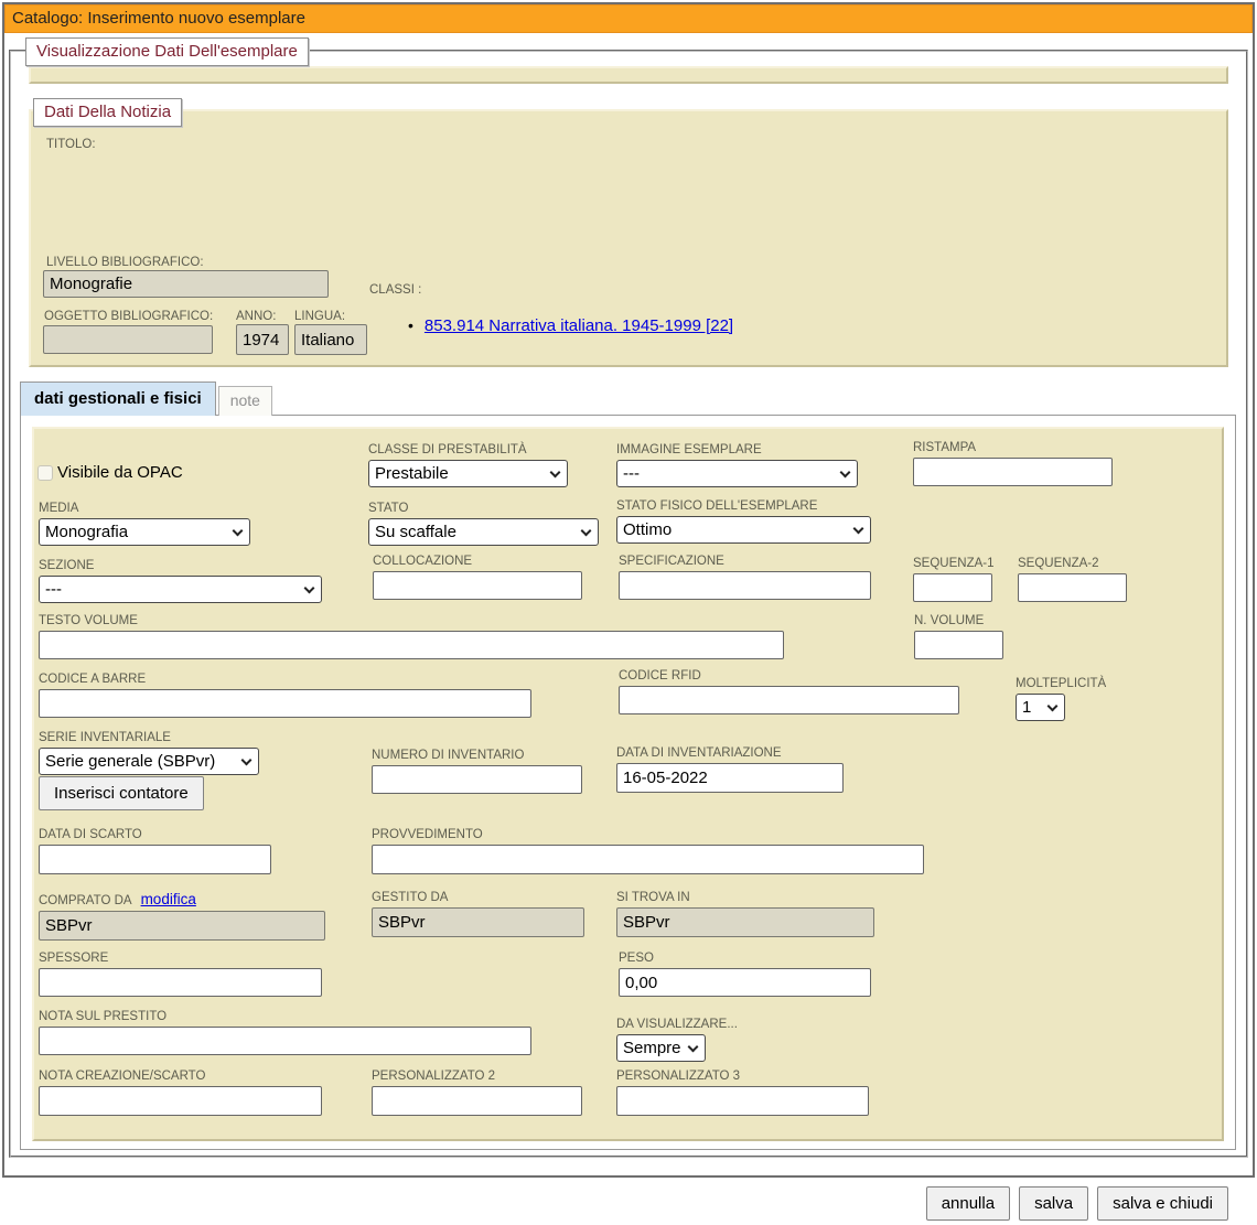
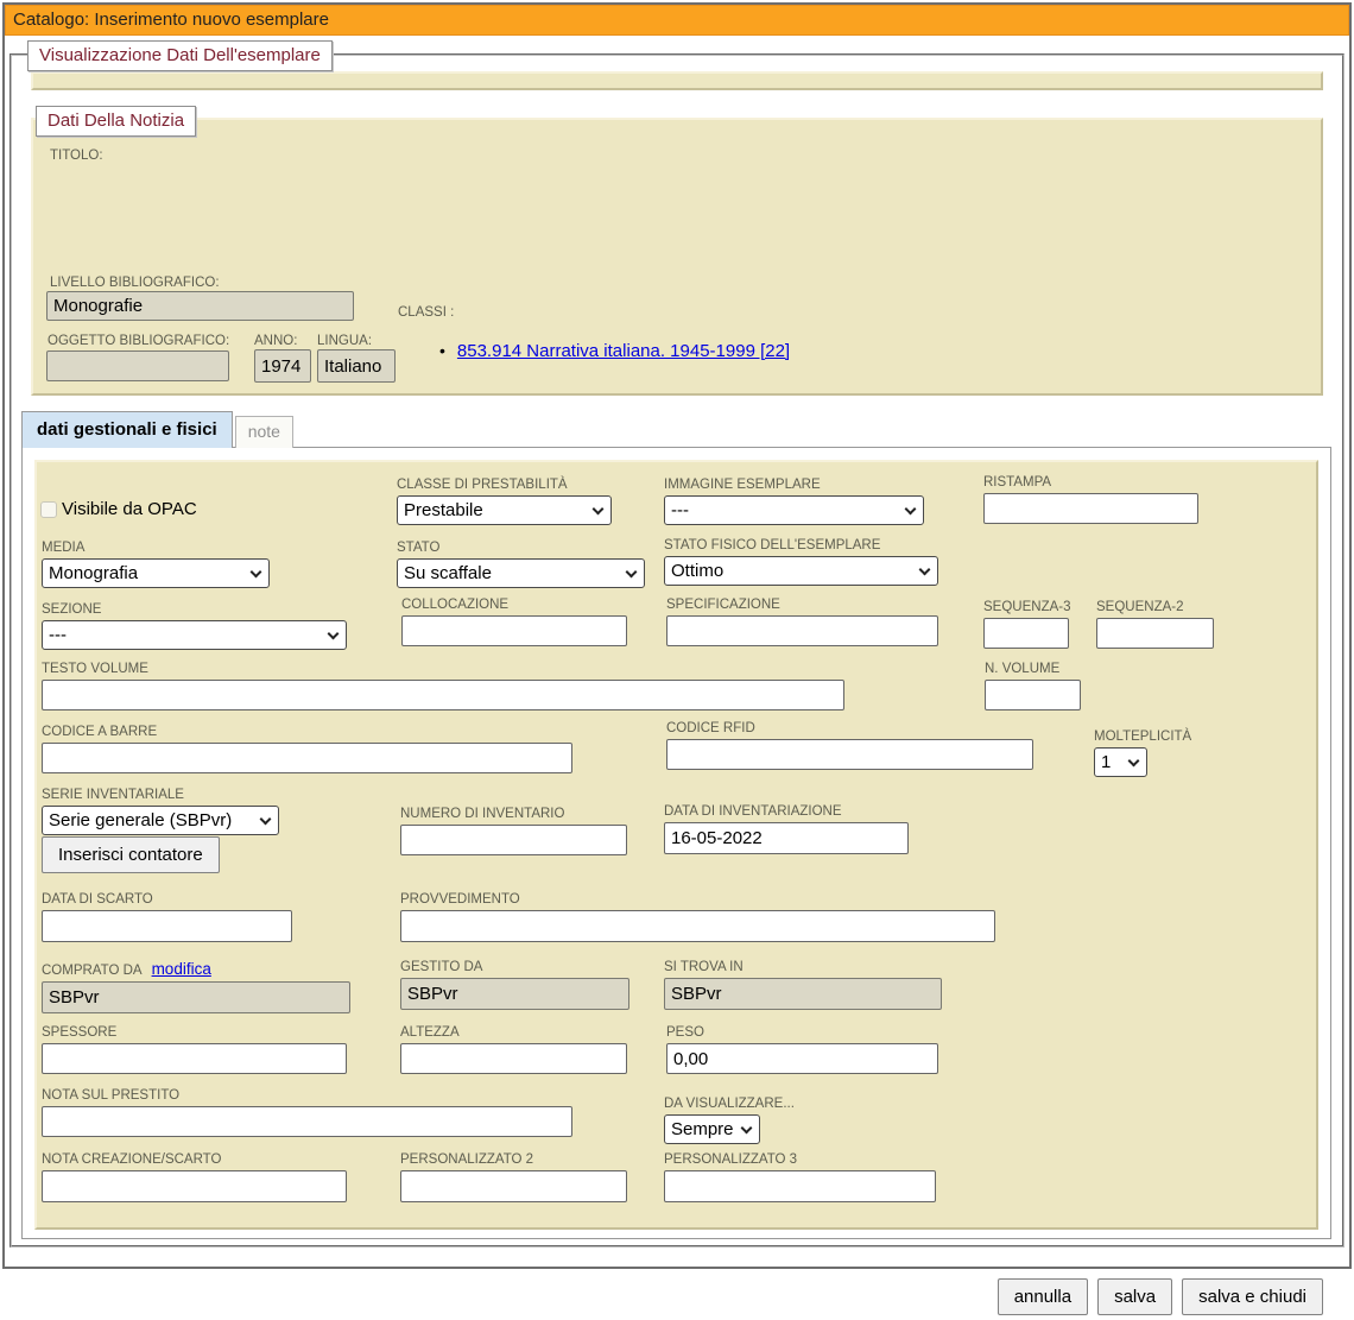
  Catalogo: Inserimento nuovo esemplare
  Visualizzazione Dati Dell'esemplare
  Dati Della Notizia
  TITOLO:
  LIVELLO BIBLIOGRAFICO:
  Monografie
  CLASSI :
  • 853.914 Narrativa italiana. 1945-1999 [22]
  OGGETTO BIBLIOGRAFICO:
  ANNO:
  1974
  LINGUA:
  Italiano
  dati gestionali e fisici
  note
  Visibile da OPAC
  CLASSE DI PRESTABILITÀ
  Prestabile
  IMMAGINE ESEMPLARE
  ---
  RISTAMPA
  MEDIA
  Monografia
  STATO
  Su scaffale
  STATO FISICO DELL'ESEMPLARE
  Ottimo
  SEZIONE
  ---
  COLLOCAZIONE
  SPECIFICAZIONE
- SEQUENZA-1
+ SEQUENZA-3
  SEQUENZA-2
  TESTO VOLUME
  N. VOLUME
  CODICE A BARRE
  CODICE RFID
  MOLTEPLICITÀ
  1
  SERIE INVENTARIALE
  Serie generale (SBPvr)
  Inserisci contatore
  NUMERO DI INVENTARIO
  DATA DI INVENTARIAZIONE
  16-05-2022
  DATA DI SCARTO
  PROVVEDIMENTO
  COMPRATO DA
  modifica
  SBPvr
  GESTITO DA
  SBPvr
  SI TROVA IN
  SBPvr
  SPESSORE
+ ALTEZZA
  PESO
  0,00
  NOTA SUL PRESTITO
  DA VISUALIZZARE...
  Sempre
  NOTA CREAZIONE/SCARTO
  PERSONALIZZATO 2
  PERSONALIZZATO 3
  annulla
  salva
  salva e chiudi
